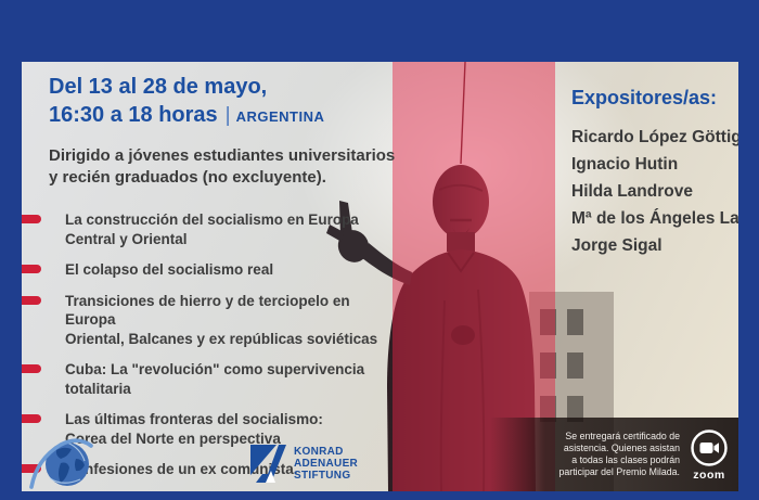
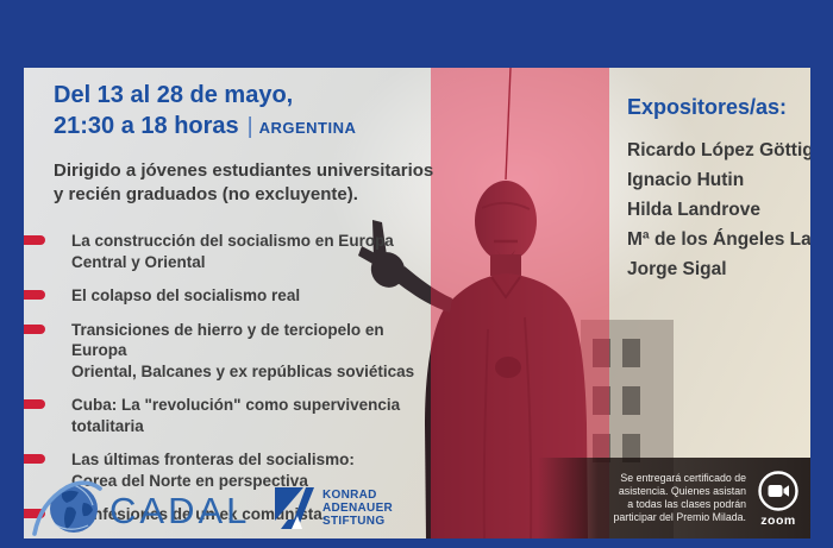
  Del 13 al 28 de mayo,
- 16:30 a 18 horas | ARGENTINA
+ 21:30 a 18 horas | ARGENTINA
  Dirigido a jóvenes estudiantes universitarios
  y recién graduados (no excluyente).
  La construcción del socialismo en Europa
  Central y Oriental
  El colapso del socialismo real
  Transiciones de hierro y de terciopelo en Europa
  Oriental, Balcanes y ex repúblicas soviéticas
  Cuba: La "revolución" como supervivencia totalitaria
  Las últimas fronteras del socialismo:
  Corea del Norte en perspectiva
  nfesiones de un ex comnsta.
  Expositores/as:
  Ricardo López Göttig
  Ignacio Hutin
  Hilda Landrove
  Mª de los Ángeles La
  Jorge Sigal
  Se entregará certificado de
  asistencia. Quienes asistan
  a todas las clases podrán
  participar del Premio Milada.
  zoom
+ CADAL
  KONRAD
  ADENAUER
  STIFTUNG
